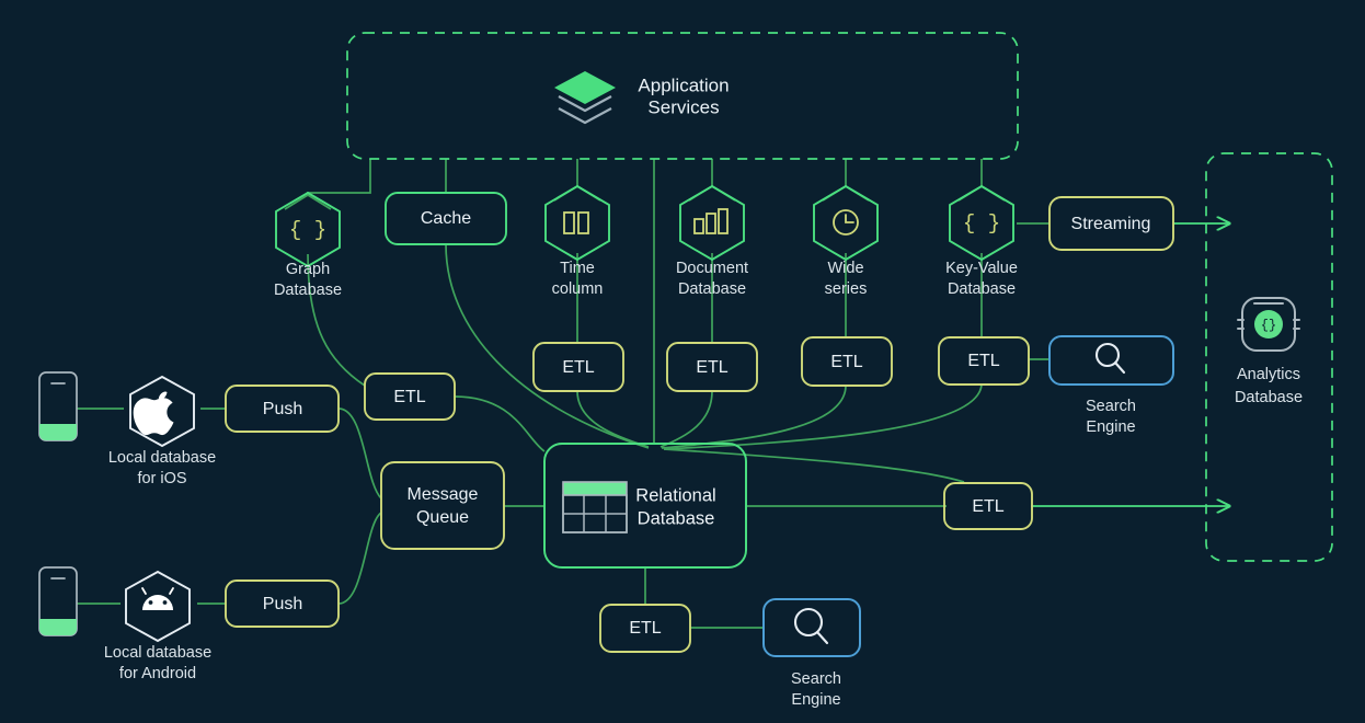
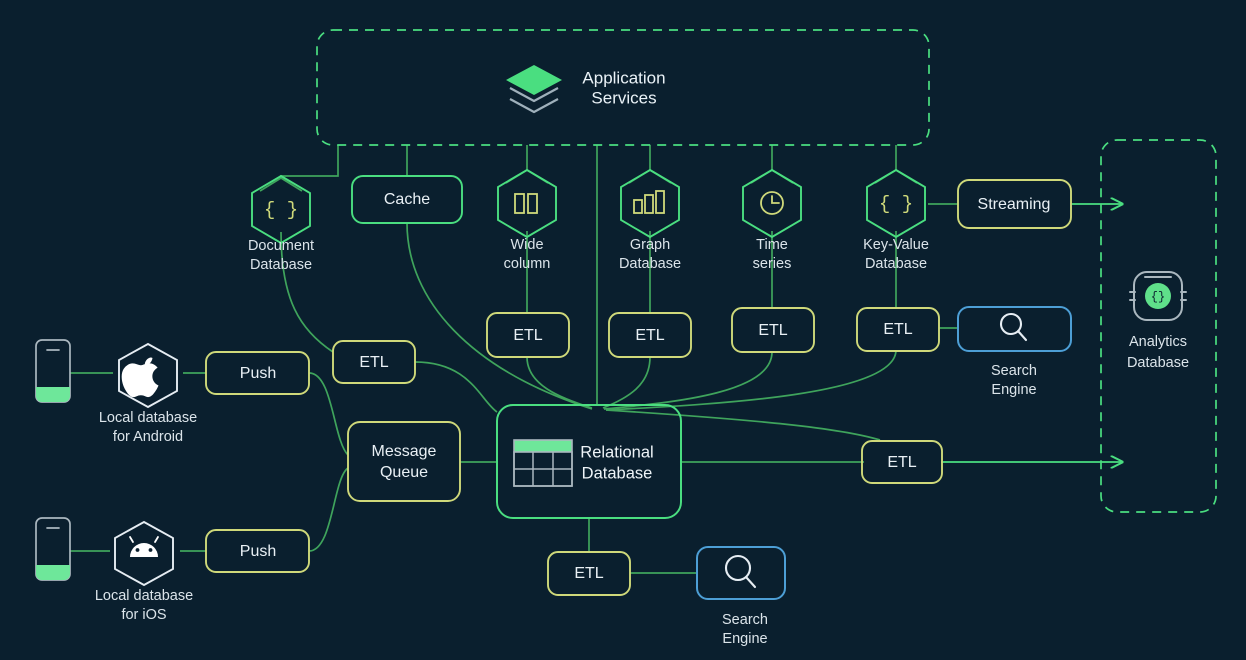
  Application
  Services
  {}
  Analytics
  Database
  { }
- Graph
+ Document
  Database
- Time
+ Wide
  column
- Document
+ Graph
  Database
- Wide
+ Time
  series
  { }
  Key-Value
  Database
  Cache
  Streaming
  ETL
  ETL
  ETL
  ETL
  ETL
  ETL
  ETL
  Search
  Engine
  Search
  Engine
  Message
  Queue
  Relational
  Database
  Local database
- for iOS
+ for Android
  Local database
- for Android
+ for iOS
  Push
  Push
